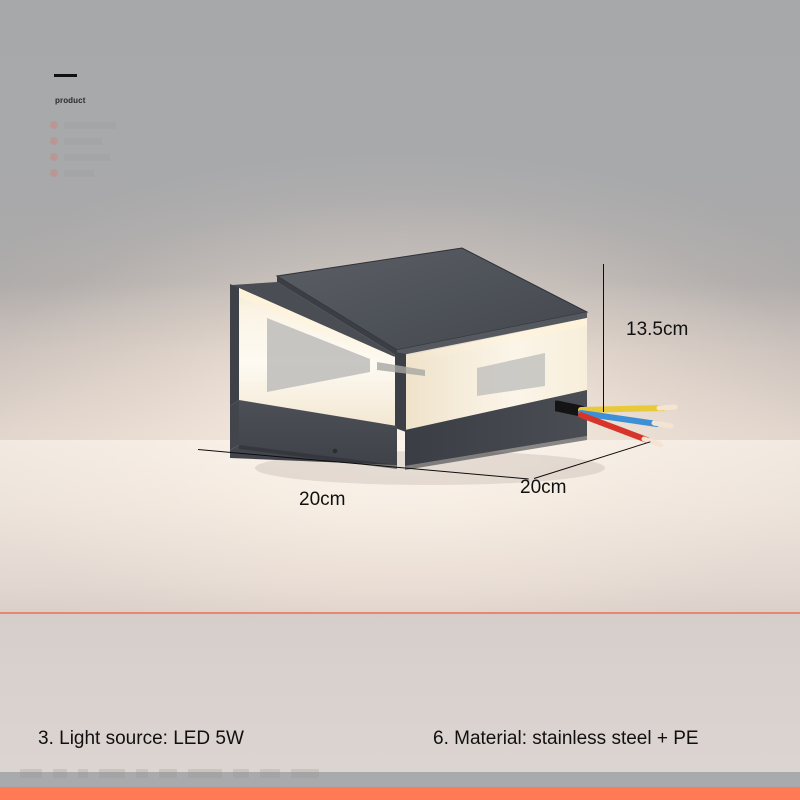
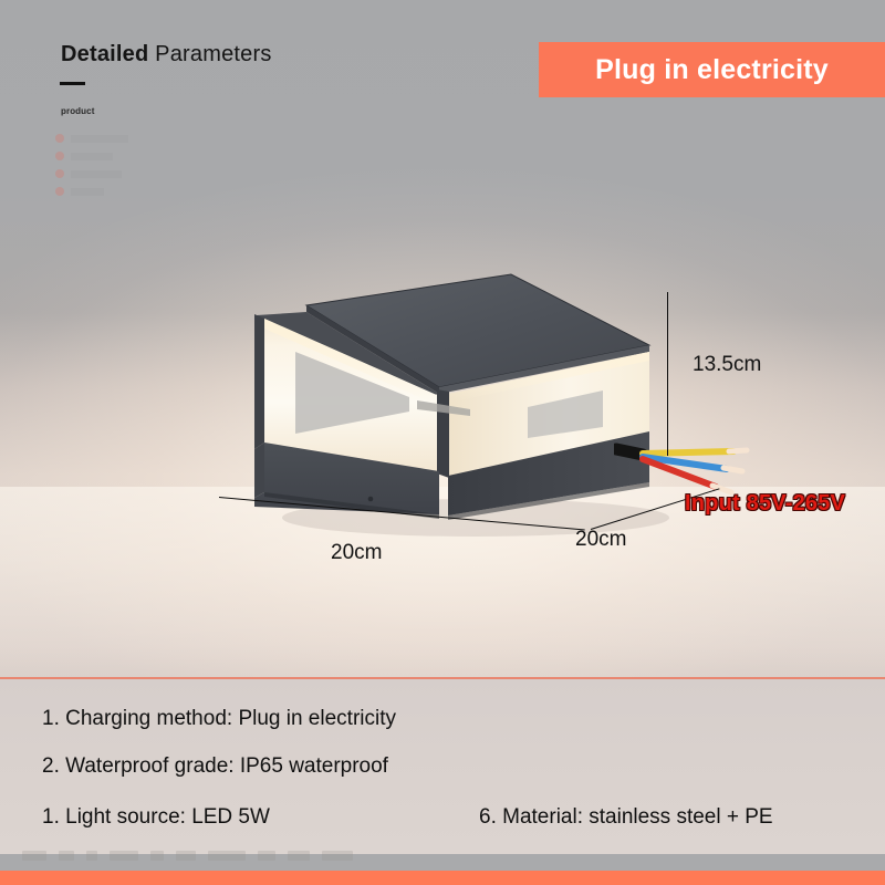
+ Detailed Parameters
  product
+ Plug in electricity
  13.5cm
  20cm
  20cm
+ Input 85V-265V
+ 1. Charging method: Plug in electricity
+ 2. Waterproof grade: IP65 waterproof
- 3. Light source: LED 5W
+ 1. Light source: LED 5W
  6. Material: stainless steel + PE
